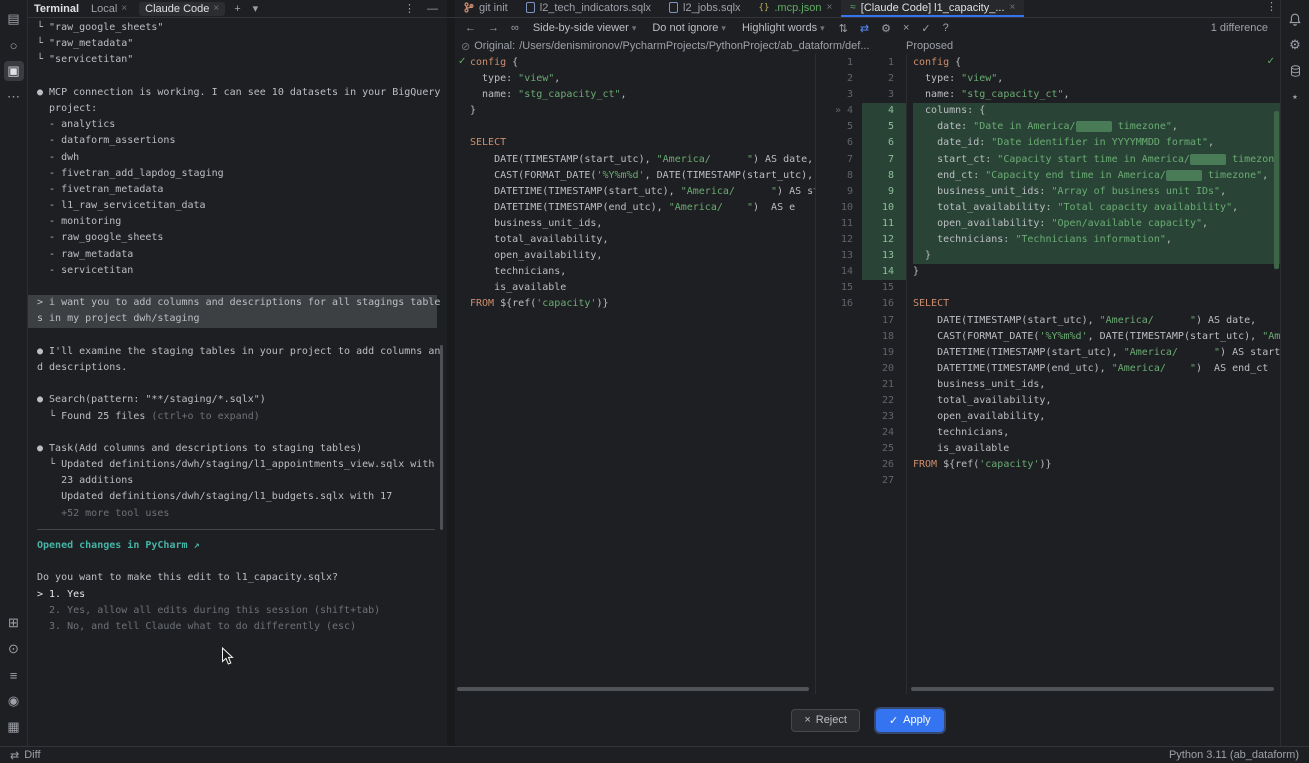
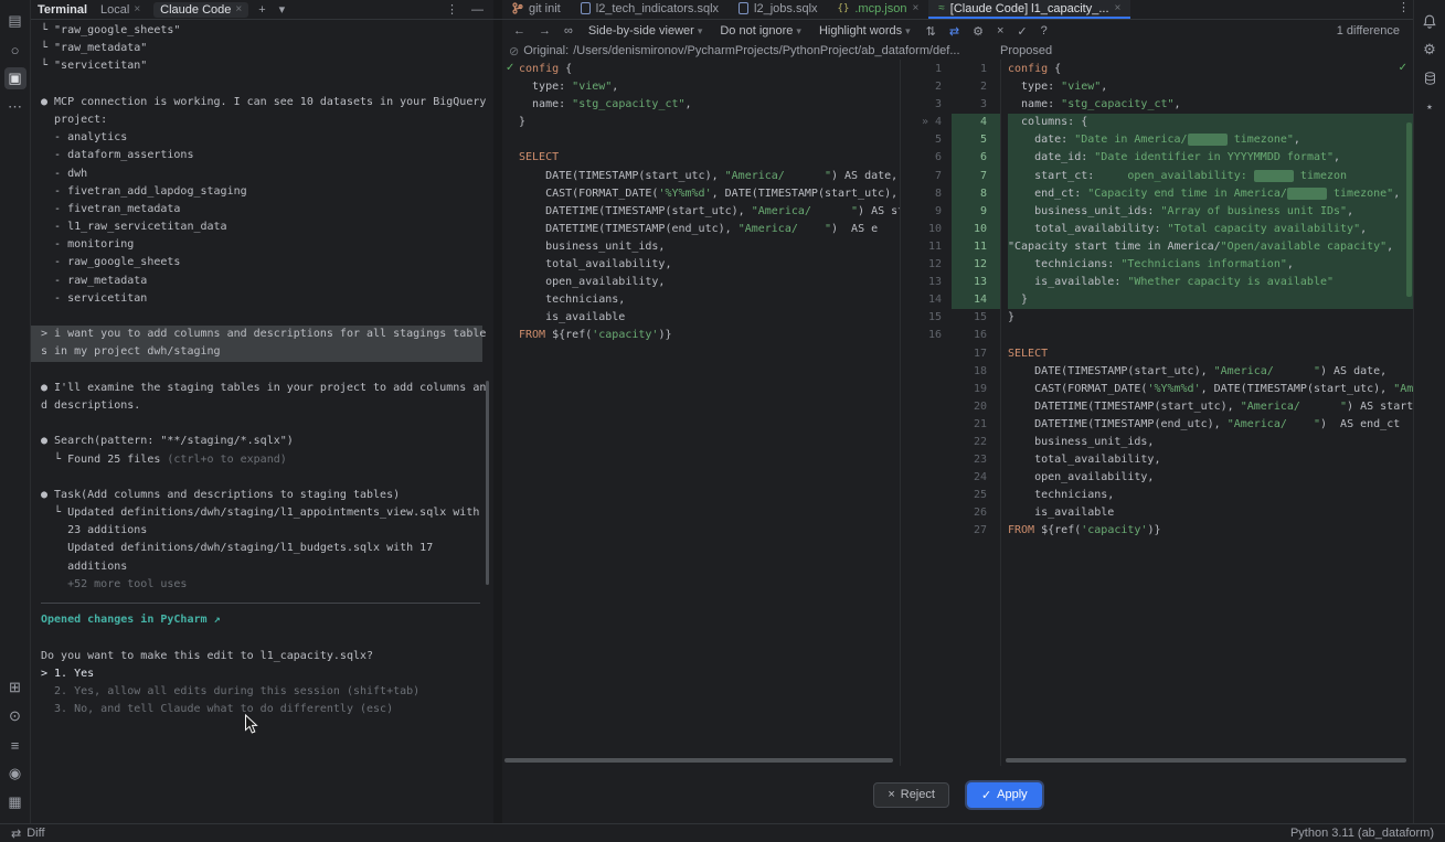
  ▤
  ○
  ▣
  ⋯
  ⊞
  ⊙
  ≡
  ◉
  ▦
  Terminal
  Local
  ×
  Claude Code
  ×
  +
  ▾
  ⋮
  —
  git init
  l2_tech_indicators.sqlx
  l2_jobs.sqlx
  {}
  .mcp.json
  ×
  ≈
  [Claude Code] l1_capacity_...
  ×
  ⋮
  └ "raw_google_sheets"
  └ "raw_metadata"
  └ "servicetitan"
  ● MCP connection is working. I can see 10 datasets in your BigQuery
  project:
  - analytics
  - dataform_assertions
  - dwh
  - fivetran_add_lapdog_staging
  - fivetran_metadata
  - l1_raw_servicetitan_data
  - monitoring
  - raw_google_sheets
  - raw_metadata
  - servicetitan
  > i want you to add columns and descriptions for all stagings table
  s in my project dwh/staging
  ● I'll examine the staging tables in your project to add columns an
  d descriptions.
  ● Search(pattern: "**/staging/*.sqlx")
  └ Found 25 files (ctrl+o to expand)
  ● Task(Add columns and descriptions to staging tables)
  └ Updated definitions/dwh/staging/l1_appointments_view.sqlx with
  23 additions
  Updated definitions/dwh/staging/l1_budgets.sqlx with 17
+ additions
  +52 more tool uses
  Opened changes in PyCharm ↗
  Do you want to make this edit to l1_capacity.sqlx?
  > 1. Yes
  2. Yes, allow all edits during this session (shift+tab)
  3. No, and tell Claude what to do differently (esc)
  ←
  →
  ∞
  Side-by-side viewer
  ▾
  Do not ignore
  ▾
  Highlight words
  ▾
  ⇅
  ⇄
  ⚙
  ×
  ✓
  ?
  1 difference
  ⊘
  Original:
  /Users/denismironov/PycharmProjects/PythonProject/ab_dataform/def...
  Proposed
  ✓
  config {
  type: "view",
  name: "stg_capacity_ct",
  }
  SELECT
  DATE(TIMESTAMP(start_utc), "America/ ") AS date,
  CAST(FORMAT_DATE('%Y%m%d', DATE(TIMESTAMP(start_utc),
  DATETIME(TIMESTAMP(start_utc), "America/ ") AS s
  DATETIME(TIMESTAMP(end_utc), "America/ ") AS e
  business_unit_ids,
  total_availability,
  open_availability,
  technicians,
  is_available
  FROM ${ref('capacity')}
  1
  2
  3
  » 4
  5
  6
  7
  8
  9
  10
  11
  12
  13
  14
  15
  16
  1
  2
  3
  4
  5
  6
  7
  8
  9
  10
  11
  12
  13
  14
  15
  16
  17
  18
  19
  20
  21
  22
  23
  24
  25
  26
  27
  ✓
  config {
  type: "view",
  name: "stg_capacity_ct",
  columns: {
  date: "Date in America/ timezone",
  date_id: "Date identifier in YYYYMMDD format",
- start_ct: "Capacity start time in America/ timezon
+ start_ct: open_availability: timezon
  end_ct: "Capacity end time in America/ timezone",
  business_unit_ids: "Array of business unit IDs",
  total_availability: "Total capacity availability",
- open_availability: "Open/available capacity",
+ "Capacity start time in America/"Open/available capacity",
  technicians: "Technicians information",
+ is_available: "Whether capacity is available"
  }
  }
  SELECT
  DATE(TIMESTAMP(start_utc), "America/ ") AS date,
  CAST(FORMAT_DATE('%Y%m%d', DATE(TIMESTAMP(start_utc), "Am
  DATETIME(TIMESTAMP(start_utc), "America/ ") AS start
  DATETIME(TIMESTAMP(end_utc), "America/ ") AS end_ct
  business_unit_ids,
  total_availability,
  open_availability,
  technicians,
  is_available
  FROM ${ref('capacity')}
  ×
  Reject
  ✓
  Apply
  ⚙
  ⋆
  ⇄
  Diff
  Python 3.11 (ab_dataform)
